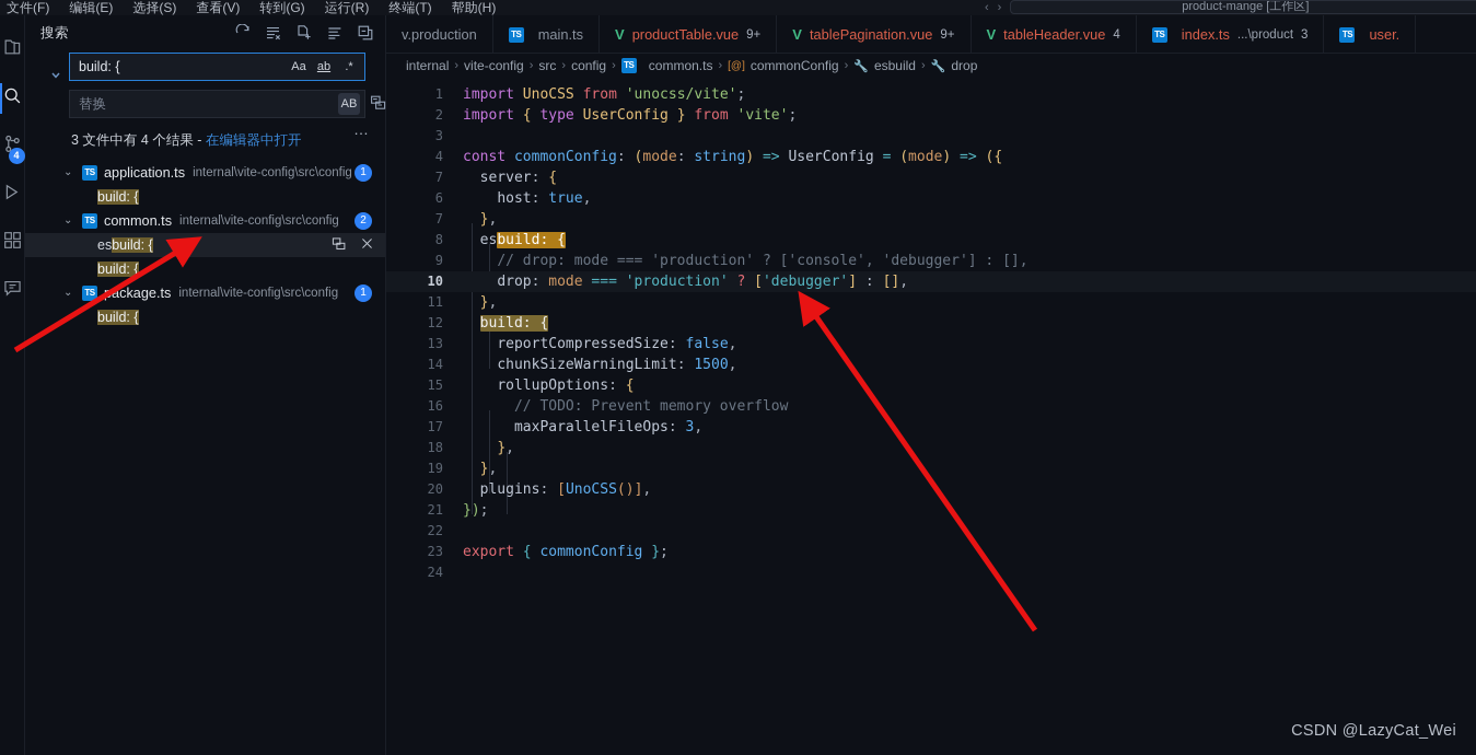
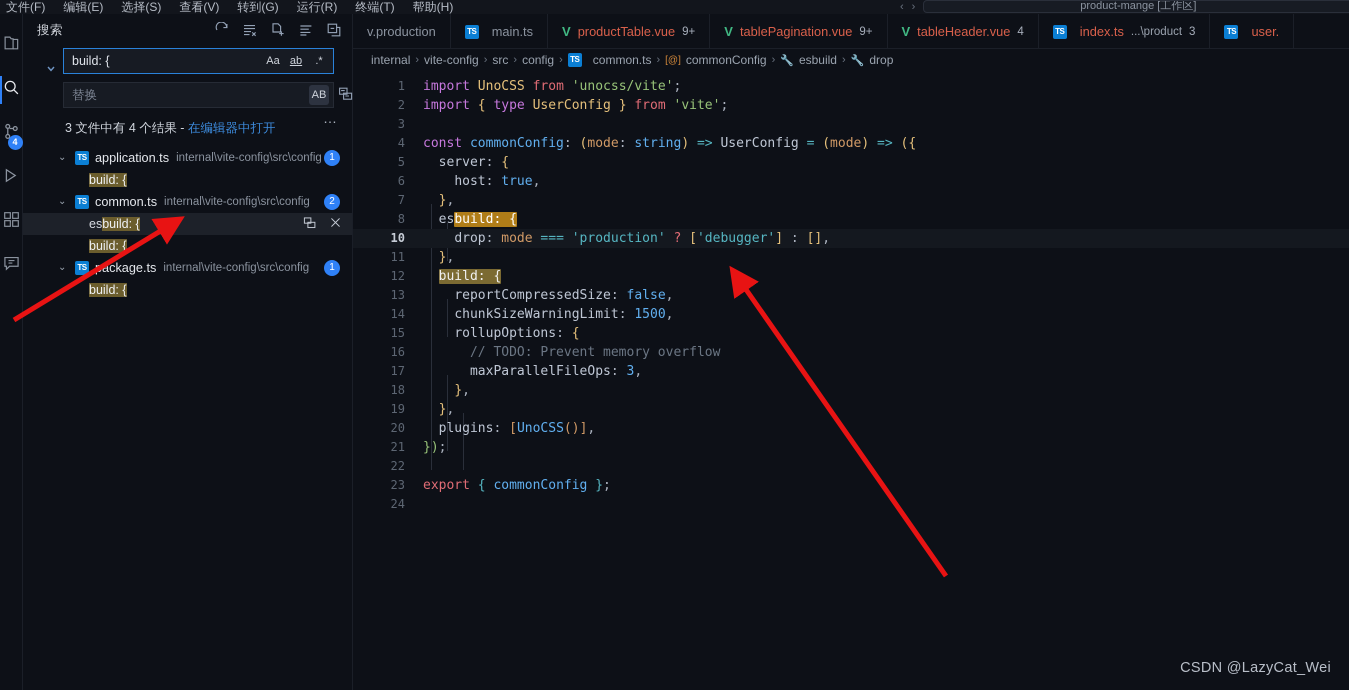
  文件(F)
  编辑(E)
  选择(S)
  查看(V)
  转到(G)
  运行(R)
  终端(T)
  帮助(H)
  ‹
  ›
  product-mange [工作区]
  4
  搜索
  build: {
  Aa
  ab
  .*
  替换
  AB
  …
  3 文件中有 4 个结果 - 在编辑器中打开
  ⌄
  TS
  application.ts
  internal\vite-config\src\config
  1
  build: {
  ⌄
  TS
  common.ts
  internal\vite-config\src\config
  2
  es
  build: {
  build: {
  ⌄
  TS
  ackage.ts
  internal\vite-config\src\config
  1
  build: {
  v.production
  TS
  main.ts
  V
  productTable.vue
  9+
  V
  tablePagination.vue
  9+
  V
  tableHeader.vue
  4
  TS
  index.ts
  ...\product
  3
  TS
  user.
  internal
  ›
  vite-config
  ›
  src
  ›
  config
  ›
  TS
  common.ts
  ›
  [@]
  commonConfig
  ›
  🔧
  esbuild
  ›
  🔧
  drop
  1 import UnoCSS from 'unocss/vite';
  2 import { type UserConfig } from 'vite';
  3
  4 const commonConfig: (mode: string) => UserConfig = (mode) => ({
- 7 server: {
+ 5 server: {
  6 host: true,
  7 },
  8 esbuild: {
- 9 // drop: mode === 'production' ? ['console', 'debugger'] : [],
  10 drop: mode === 'production' ? ['debugger'] : [],
  11 },
  12 build: {
  13 reportCompressedSize: false,
  14 chunkSizeWarningLimit: 1500,
  15 rollupOptions: {
  16 // TODO: Prevent memory overflow
  17 maxParallelFileOps: 3,
  18 },
  19 },
  20 plugins: [UnoCSS()],
  21 });
  22
  23 export { commonConfig };
  24
  CSDN @LazyCat_Wei
